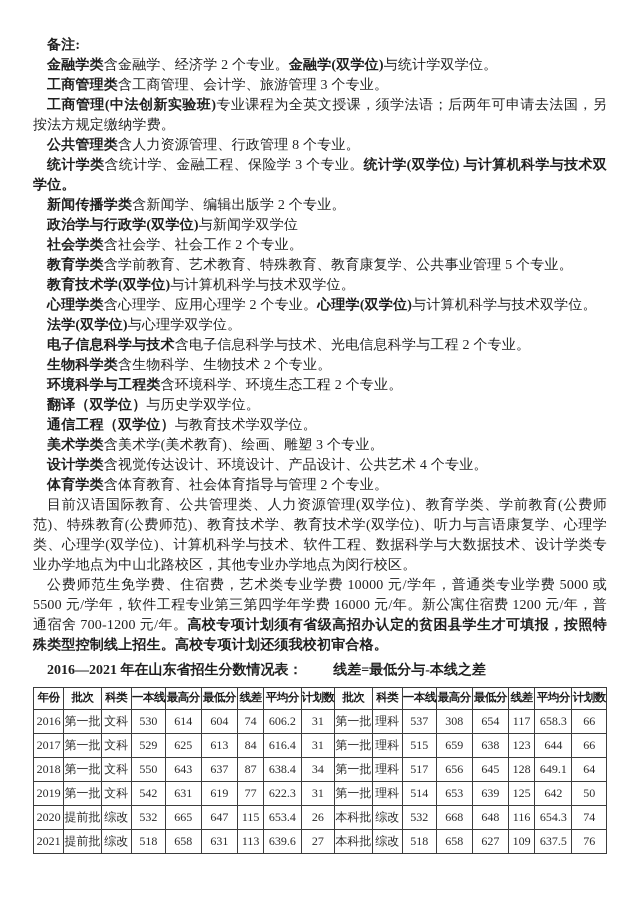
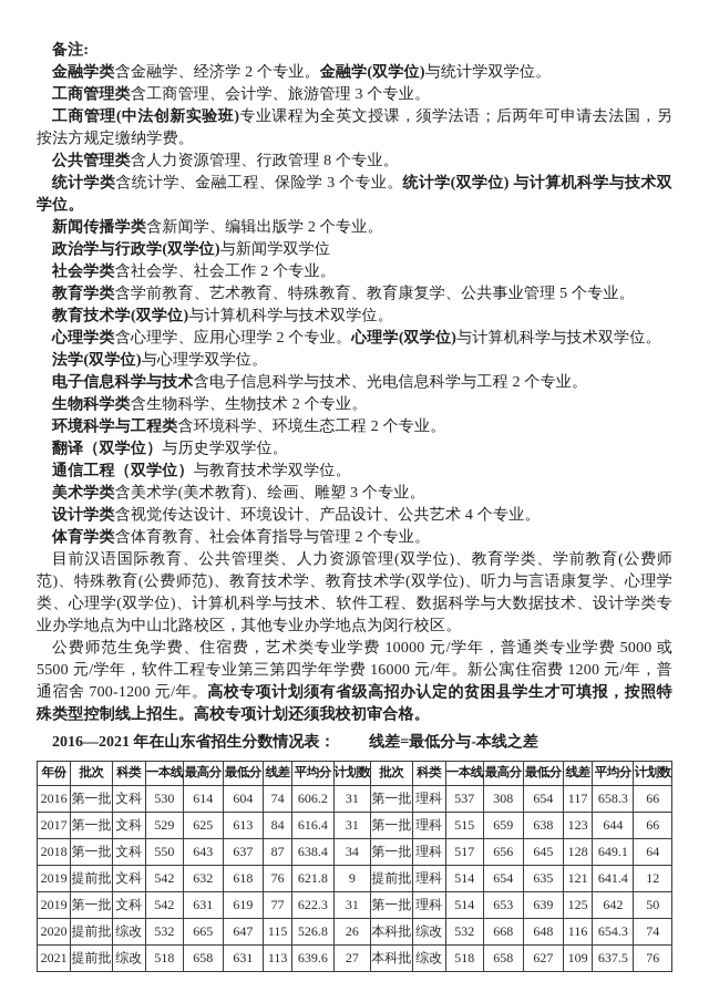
  备注:
  金融学类含金融学、经济学 2 个专业。金融学(双学位)与统计学双学位。
  工商管理类含工商管理、会计学、旅游管理 3 个专业。
  工商管理(中法创新实验班)专业课程为全英文授课，须学法语；后两年可申请去法国，另按法方规定缴纳学费。
  公共管理类含人力资源管理、行政管理 8 个专业。
  统计学类含统计学、金融工程、保险学 3 个专业。统计学(双学位) 与计算机科学与技术双学位。
  新闻传播学类含新闻学、编辑出版学 2 个专业。
  政治学与行政学(双学位)与新闻学双学位
  社会学类含社会学、社会工作 2 个专业。
  教育学类含学前教育、艺术教育、特殊教育、教育康复学、公共事业管理 5 个专业。
  教育技术学(双学位)与计算机科学与技术双学位。
  心理学类含心理学、应用心理学 2 个专业。心理学(双学位)与计算机科学与技术双学位。
  法学(双学位)与心理学双学位。
  电子信息科学与技术含电子信息科学与技术、光电信息科学与工程 2 个专业。
  生物科学类含生物科学、生物技术 2 个专业。
  环境科学与工程类含环境科学、环境生态工程 2 个专业。
  翻译（双学位）与历史学双学位。
  通信工程（双学位）与教育技术学双学位。
  美术学类含美术学(美术教育)、绘画、雕塑 3 个专业。
  设计学类含视觉传达设计、环境设计、产品设计、公共艺术 4 个专业。
  体育学类含体育教育、社会体育指导与管理 2 个专业。
  目前汉语国际教育、公共管理类、人力资源管理(双学位)、教育学类、学前教育(公费师范)、特殊教育(公费师范)、教育技术学、教育技术学(双学位)、听力与言语康复学、心理学类、心理学(双学位)、计算机科学与技术、软件工程、数据科学与大数据技术、设计学类专业办学地点为中山北路校区，其他专业办学地点为闵行校区。
  公费师范生免学费、住宿费，艺术类专业学费 10000 元/学年，普通类专业学费 5000 或 5500 元/学年，软件工程专业第三第四学年学费 16000 元/年。新公寓住宿费 1200 元/年，普通宿舍 700-1200 元/年。高校专项计划须有省级高招办认定的贫困县学生才可填报，按照特殊类型控制线上招生。高校专项计划还须我校初审合格。
  2016—2021 年在山东省招生分数情况表： 线差=最低分与-本线之差
  年份	批次	科类	一本线	最高分	最低分	线差	平均分	计划数	批次	科类	一本线	最高分	最低分	线差	平均分	计划数
  2016	第一批	文科	530	614	604	74	606.2	31	第一批	理科	537	308	654	117	658.3	66
  2017	第一批	文科	529	625	613	84	616.4	31	第一批	理科	515	659	638	123	644	66
  2018	第一批	文科	550	643	637	87	638.4	34	第一批	理科	517	656	645	128	649.1	64
+ 2019	提前批	文科	542	632	618	76	621.8	9	提前批	理科	514	654	635	121	641.4	12
  2019	第一批	文科	542	631	619	77	622.3	31	第一批	理科	514	653	639	125	642	50
- 2020	提前批	综改	532	665	647	115	653.4	26	本科批	综改	532	668	648	116	654.3	74
+ 2020	提前批	综改	532	665	647	115	526.8	26	本科批	综改	532	668	648	116	654.3	74
  2021	提前批	综改	518	658	631	113	639.6	27	本科批	综改	518	658	627	109	637.5	76
